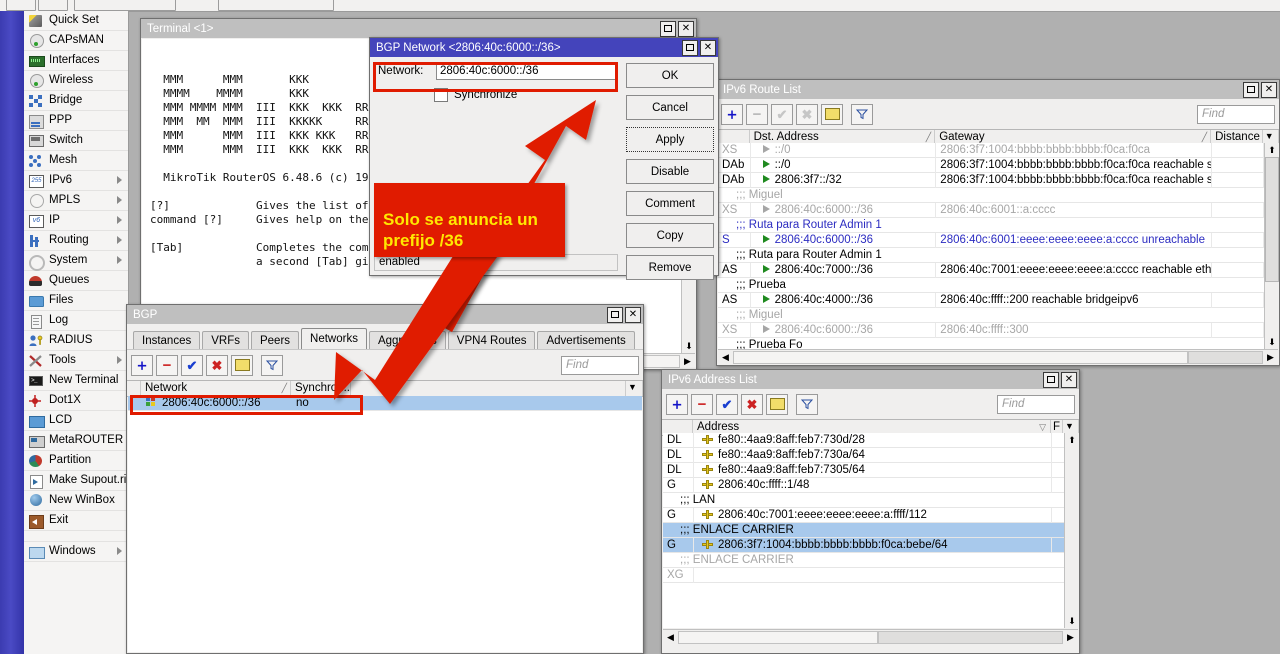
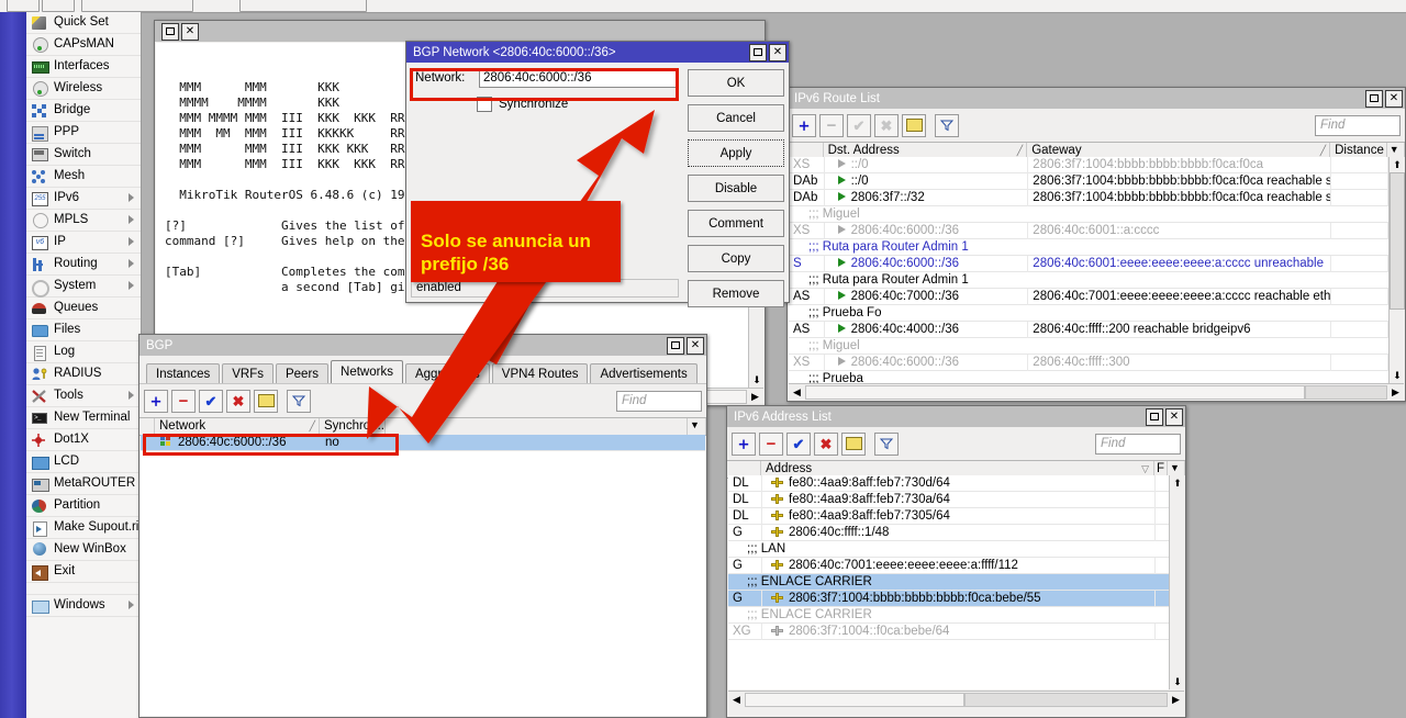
  Quick Set
  CAPsMAN
  Interfaces
  Wireless
  Bridge
  PPP
  Switch
  Mesh
  IPv6
  MPLS
  IP
  Routing
  System
  Queues
  Files
  Log
  RADIUS
  Tools
  New Terminal
  Dot1X
  LCD
  MetaROUTER
  Partition
  Make Supout.r
  New WinBox
  Exit
  Windows
- Terminal <1>
  ✕
  ⬇
  ▶
  IPv6 Route List
  ✕
  ＋
  −
  ✔
  ✖
  Find
  Dst. Address
  ╱
  Gateway
  ╱
  Distance
  ▼
  XS
  ::/0
  2806:3f7:1004:bbbb:bbbb:bbbb:f0ca:f0ca
  DAb
  ::/0
  2806:3f7:1004:bbbb:bbbb:bbbb:f0ca:f0ca reachable s
  DAb
  2806:3f7::/32
  2806:3f7:1004:bbbb:bbbb:bbbb:f0ca:f0ca reachable s
  ;;; Miguel
  XS
  2806:40c:6000::/36
  2806:40c:6001::a:cccc
  ;;; Ruta para Router Admin 1
  S
  2806:40c:6000::/36
  2806:40c:6001:eeee:eeee:eeee:a:cccc unreachable
  ;;; Ruta para Router Admin 1
  AS
  2806:40c:7000::/36
  2806:40c:7001:eeee:eeee:eeee:a:cccc reachable eth
- ;;; Prueba
+ ;;; Prueba Fo
  AS
  2806:40c:4000::/36
  2806:40c:ffff::200 reachable bridgeipv6
  ;;; Miguel
  XS
  2806:40c:6000::/36
  2806:40c:ffff::300
- ;;; Prueba Fo
+ ;;; Prueba
  ⬆
  ⬇
  ◀
  ▶
  BGP
  ✕
  Instances
  VRFs
  Peers
  Networks
  VPN4 Routes
  Advertisements
  ＋
  −
  ✔
  ✖
  Find
  Network
  ╱
  Synchro.
  ▼
  2806:40c:6000::/36
  no
  IPv6 Address List
  ✕
  ＋
  −
  ✔
  ✖
  Find
  Address
  ▽
  F
  ▼
  DL
- fe80::4aa9:8aff:feb7:730d/28
+ fe80::4aa9:8aff:feb7:730d/64
  DL
  fe80::4aa9:8aff:feb7:730a/64
  DL
  fe80::4aa9:8aff:feb7:7305/64
  G
  2806:40c:ffff::1/48
  ;;; LAN
  G
  2806:40c:7001:eeee:eeee:eeee:a:ffff/112
  ;;; ENLACE CARRIER
  G
- 2806:3f7:1004:bbbb:bbbb:bbbb:f0ca:bebe/64
+ 2806:3f7:1004:bbbb:bbbb:bbbb:f0ca:bebe/55
  ;;; ENLACE CARRIER
  XG
+ 2806:3f7:1004::f0ca:bebe/64
  ⬆
  ⬇
  ◀
  ▶
  BGP Network <2806:40c:6000::/36>
  ✕
  Network:
  2806:40c:6000::/36
  Synchronize
  OK
  Cancel
  Apply
  Disable
  Comment
  Copy
  Remove
  enabled
  Solo se anuncia un
  prefijo /36
